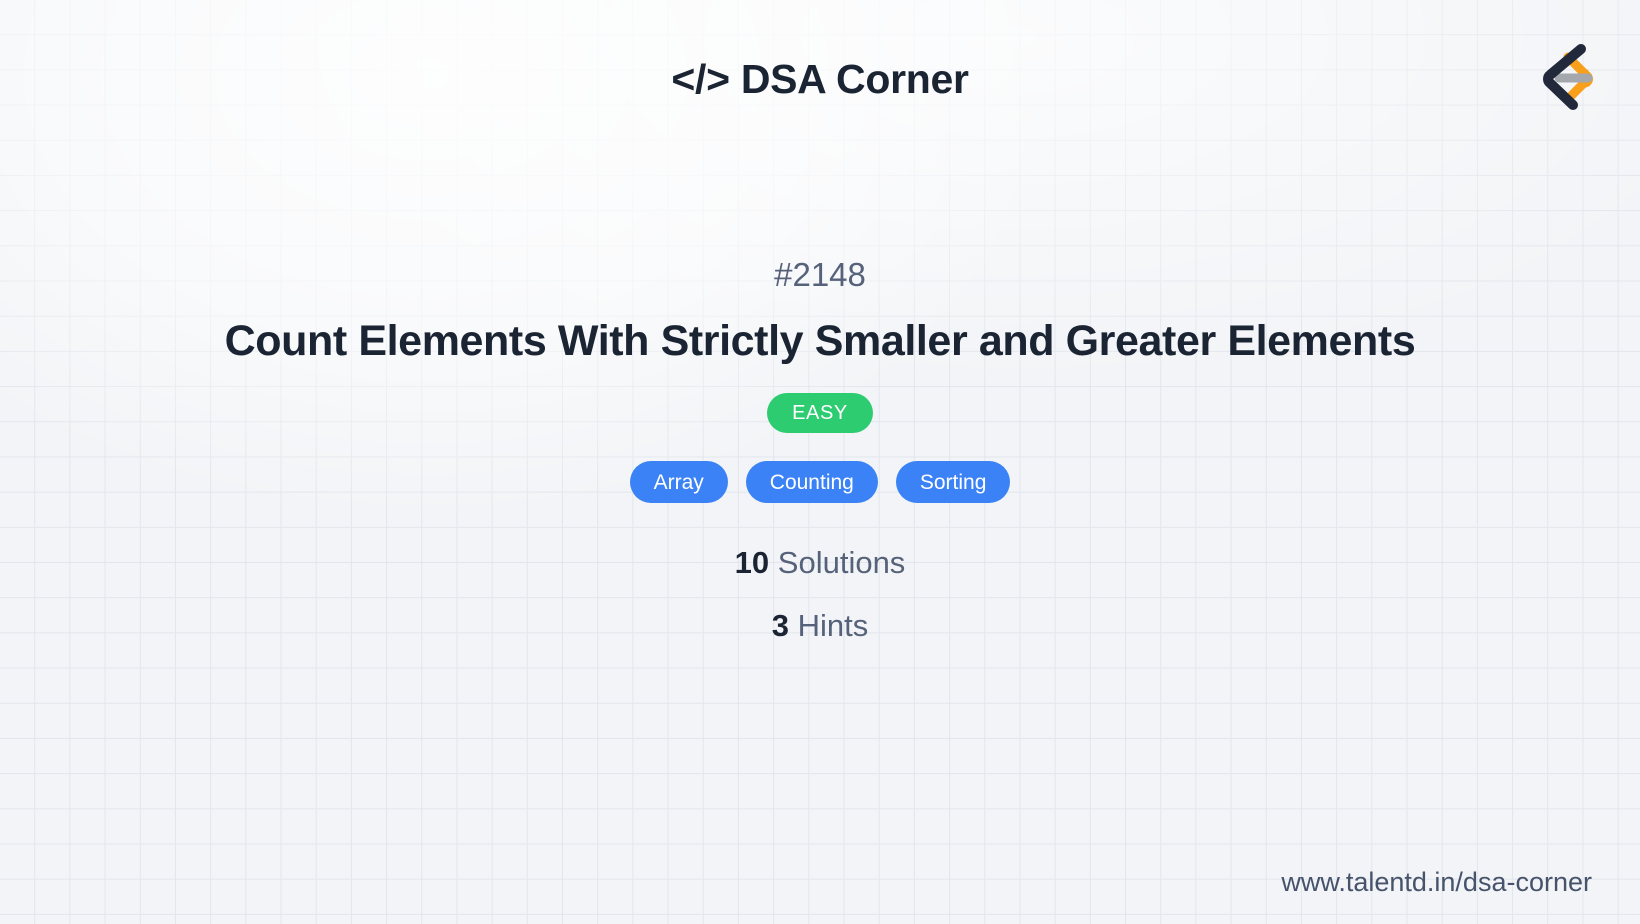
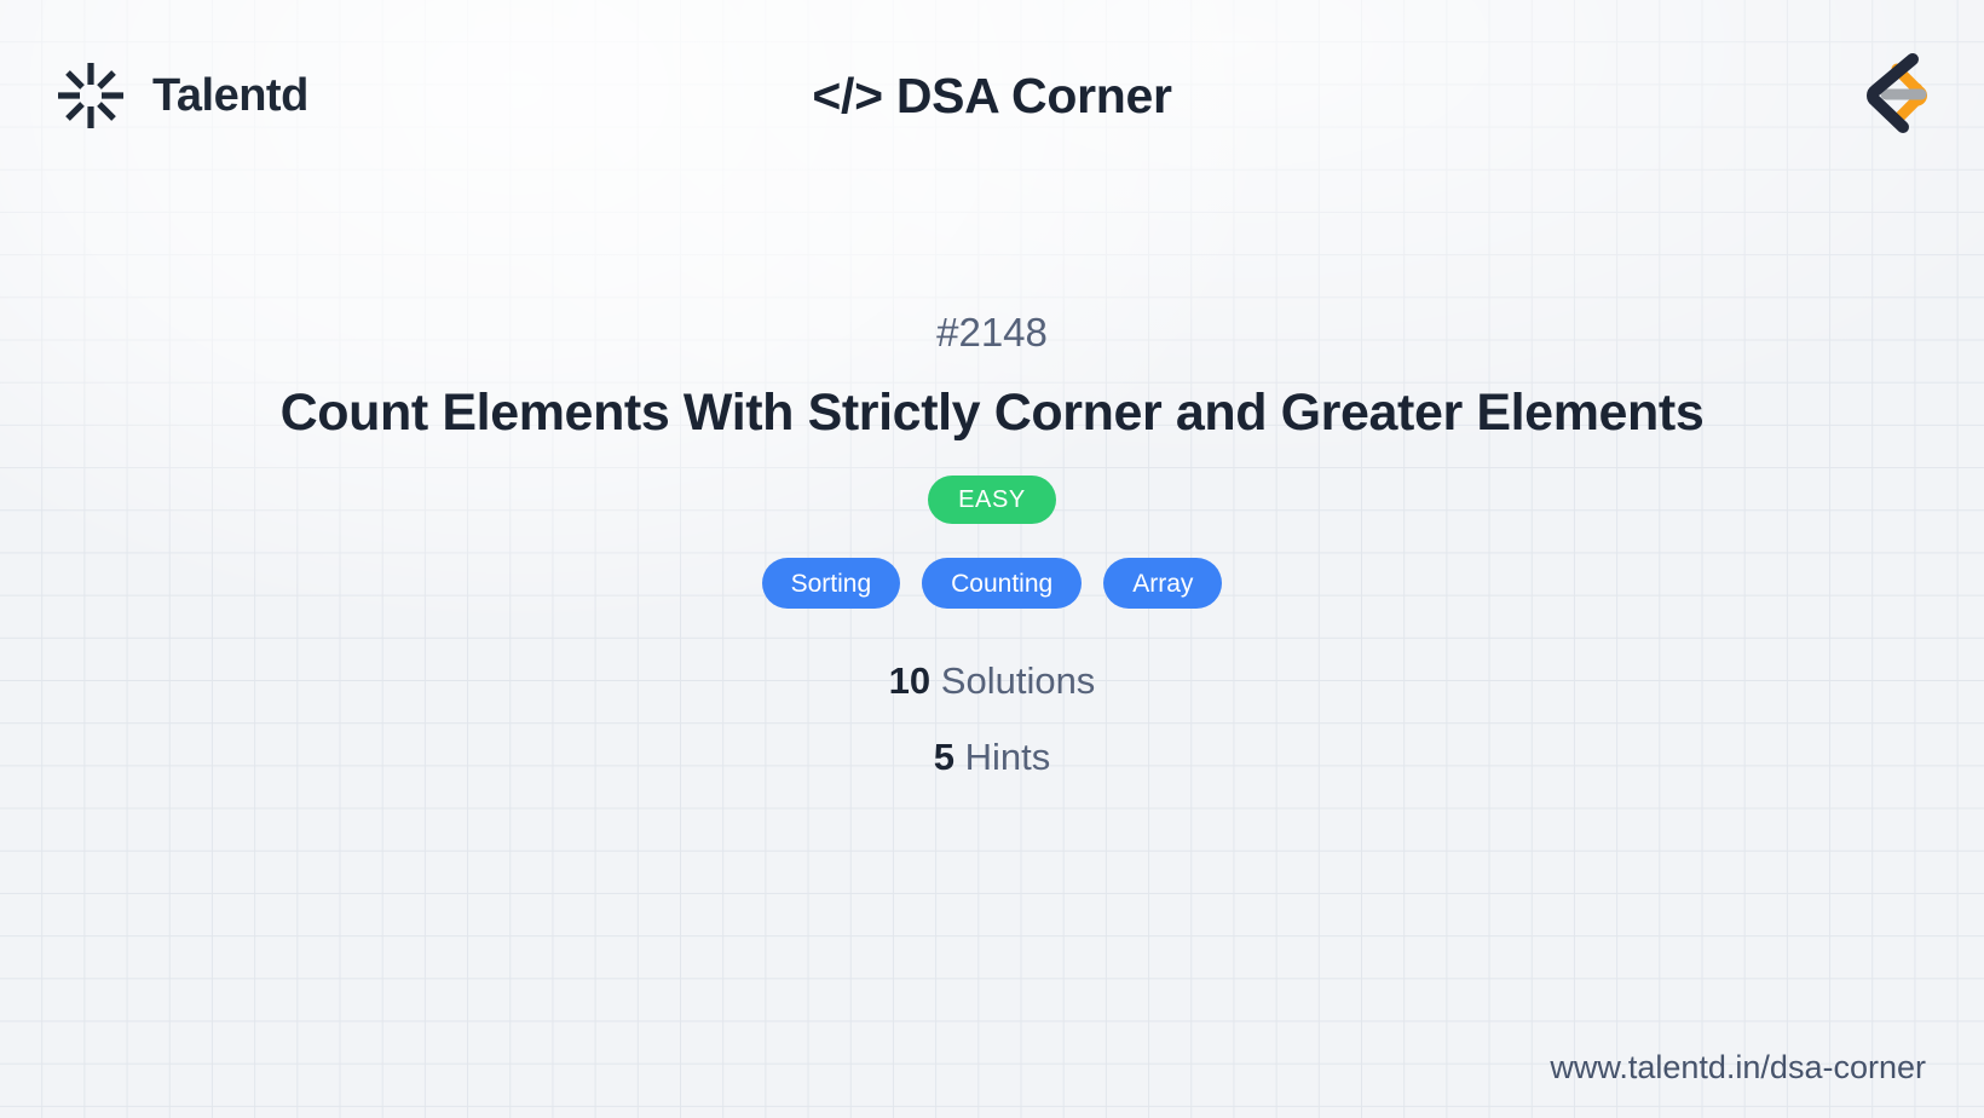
+ Talentd
  </> DSA Corner
  #2148
- Count Elements With Strictly Smaller and Greater Elements
+ Count Elements With Strictly Corner and Greater Elements
  EASY
- Array
+ Sorting
  Counting
- Sorting
+ Array
  10 Solutions
- 3 Hints
+ 5 Hints
  www.talentd.in/dsa-corner
